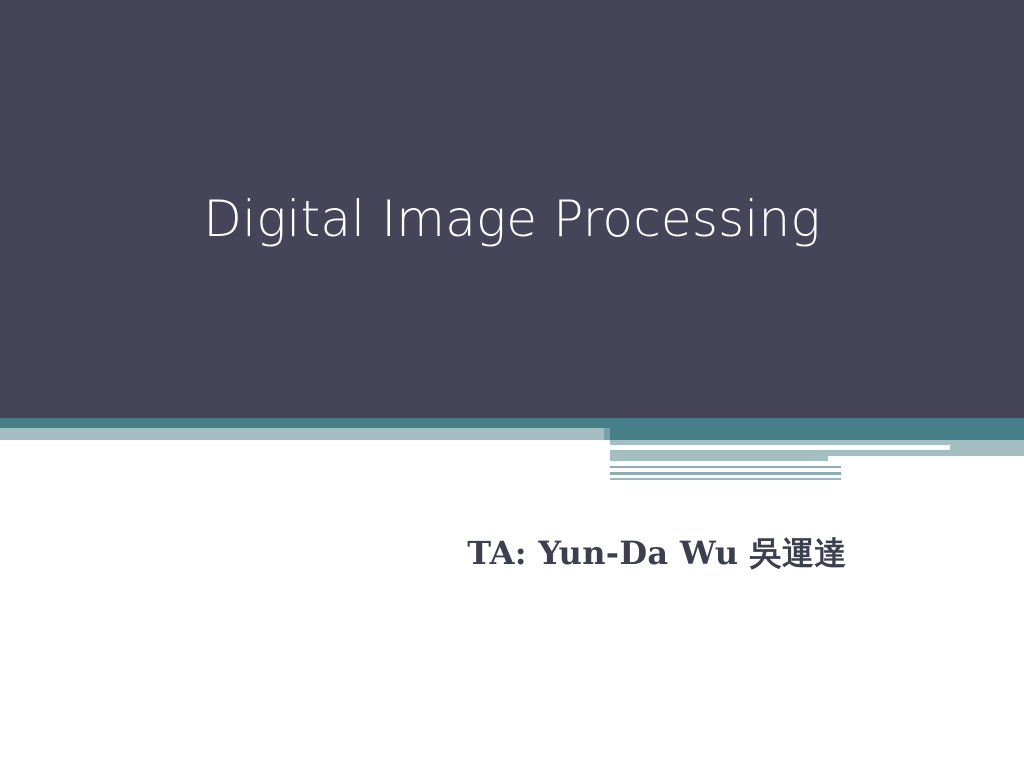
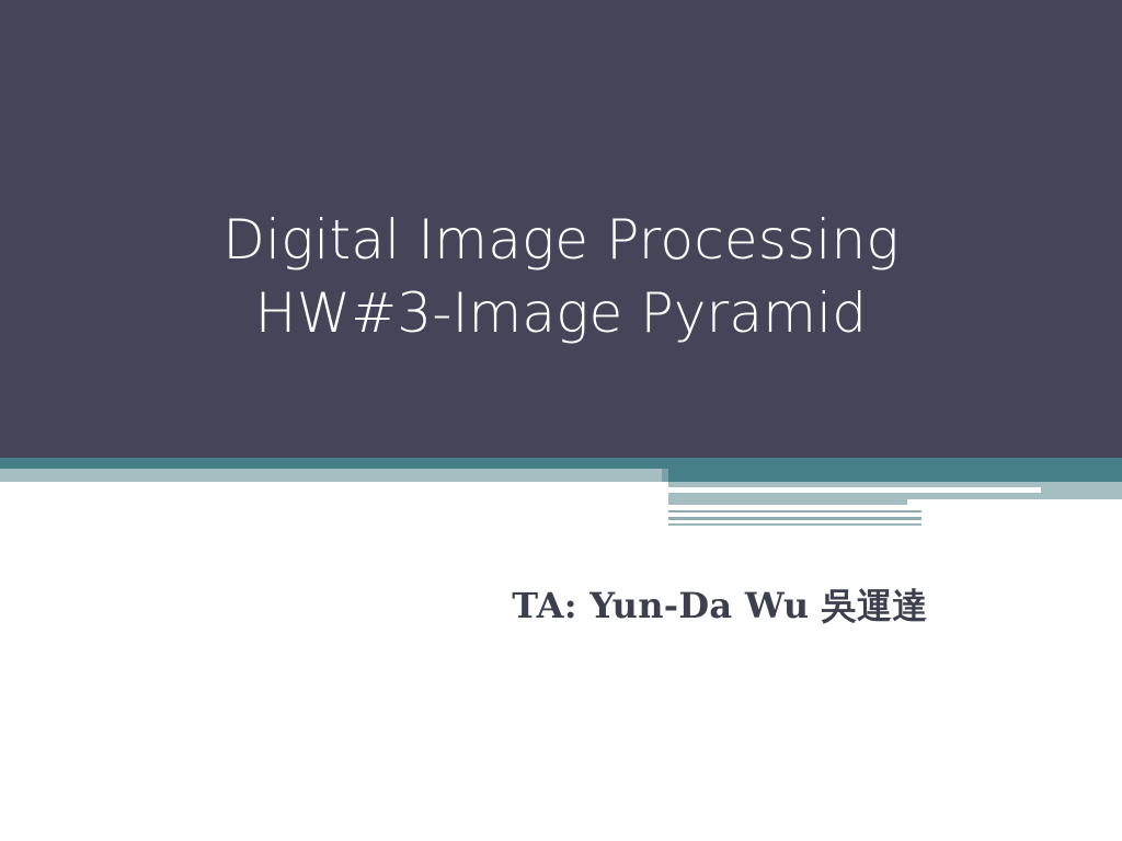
  Digital Image Processing
+ HW#3-Image Pyramid
  TA: Yun-Da Wu 吳運達
